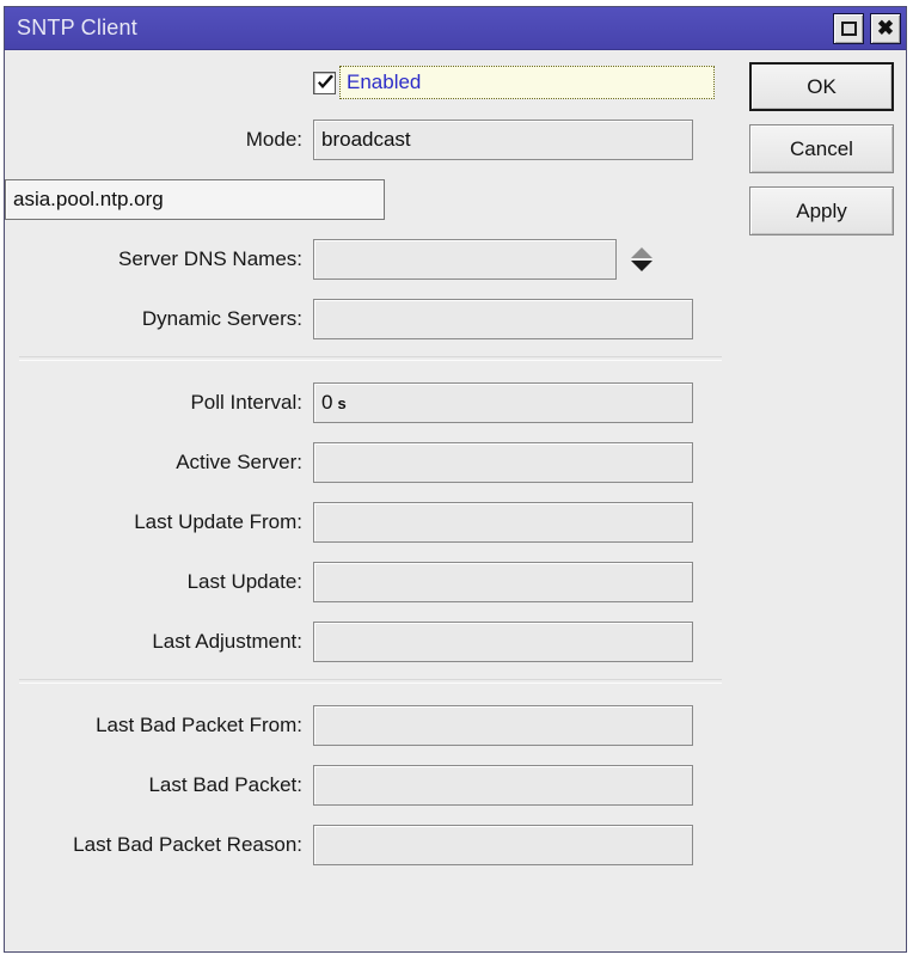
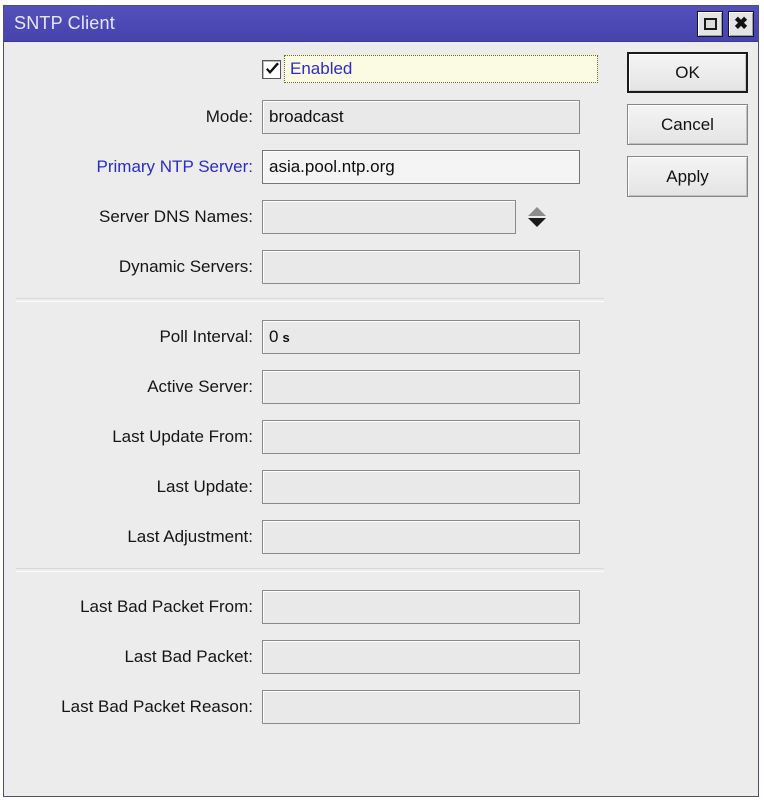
  SNTP Client
  ✖
  Enabled
  Mode:
  broadcast
+ Primary NTP Server:
  asia.pool.ntp.org
  Server DNS Names:
  Dynamic Servers:
  Poll Interval:
  0
  s
  Active Server:
  Last Update From:
  Last Update:
  Last Adjustment:
  Last Bad Packet From:
  Last Bad Packet:
  Last Bad Packet Reason:
  OK
  Cancel
  Apply
